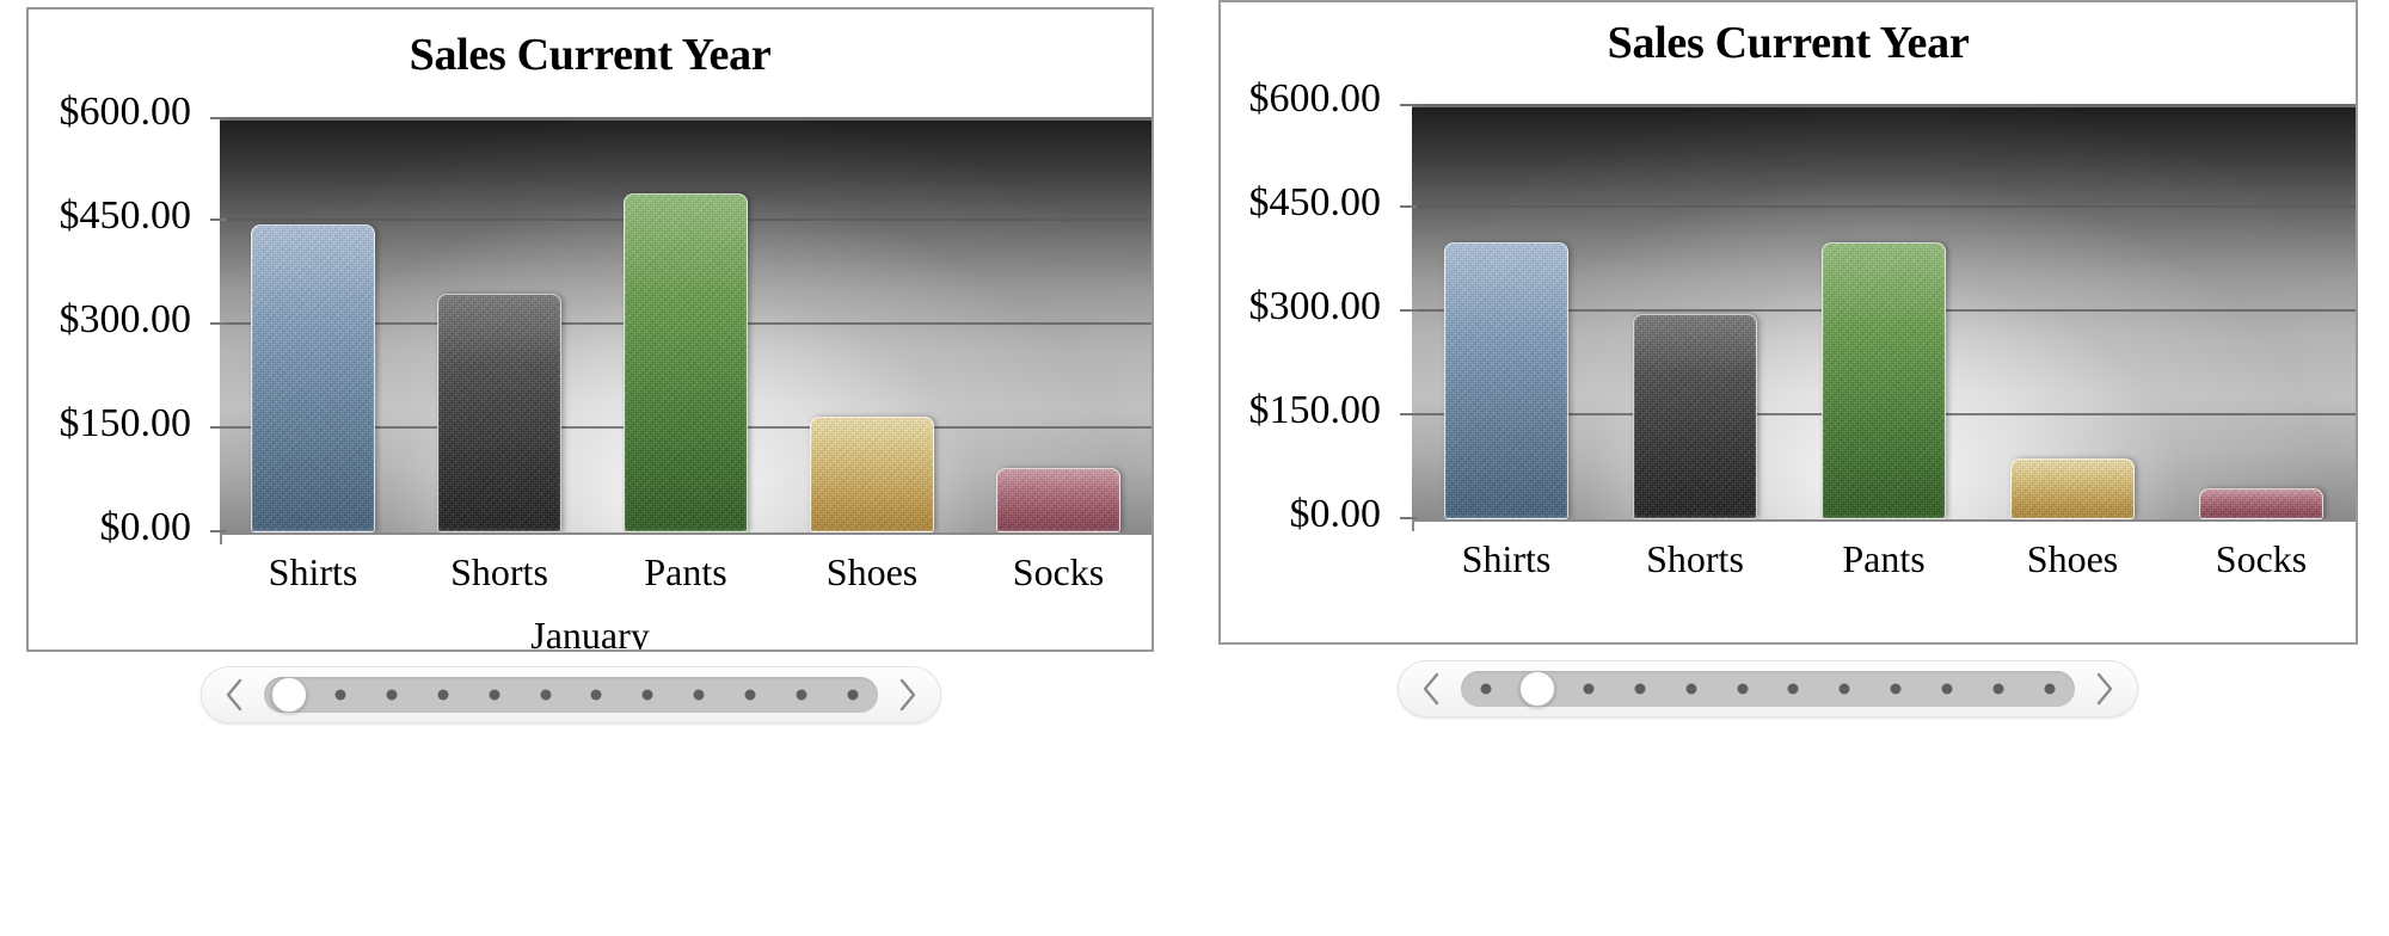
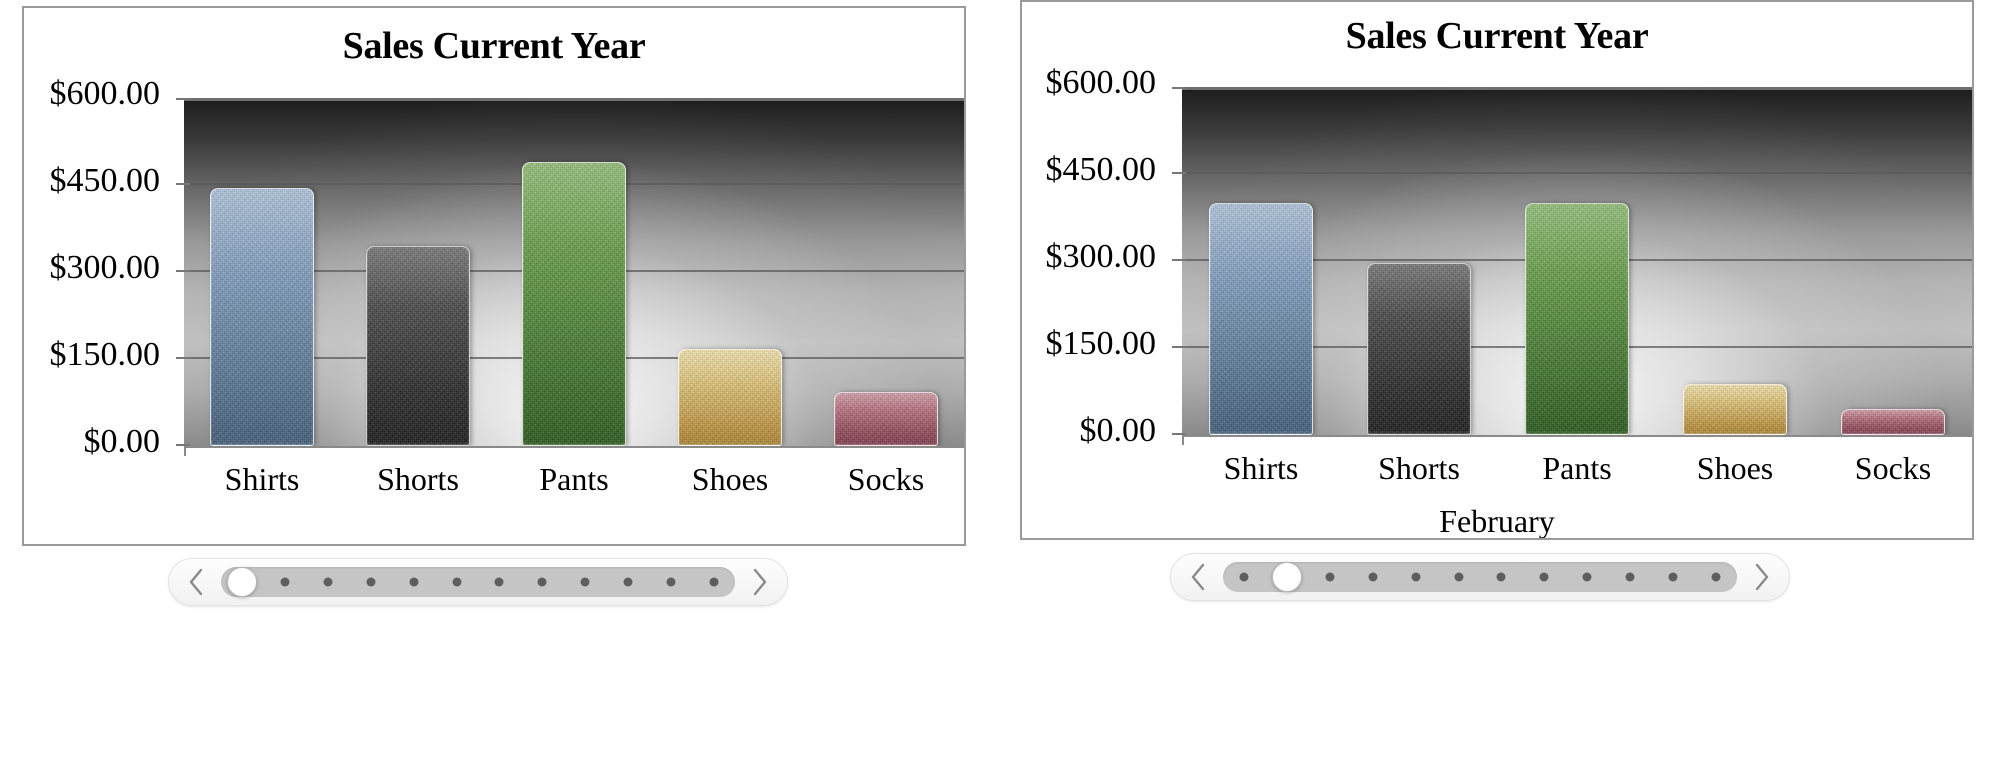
  Sales Current Year
  $600.00
  $450.00
  $300.00
  $150.00
  $0.00
  Shirts
  Shorts
  Pants
  Shoes
  Socks
- January
  Sales Current Year
  $600.00
  $450.00
  $300.00
  $150.00
  $0.00
  Shirts
  Shorts
  Pants
  Shoes
  Socks
+ February
